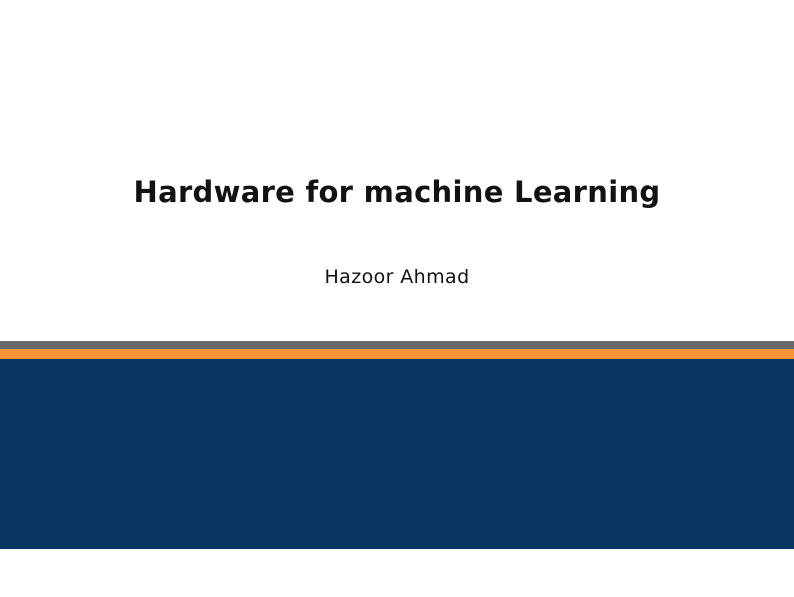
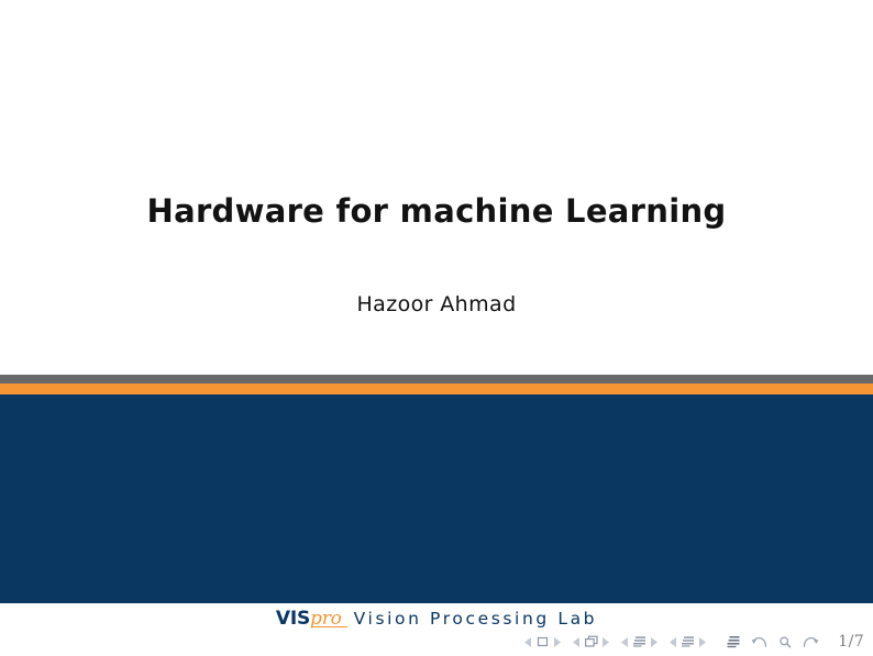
  Hardware for machine Learning
  Hazoor Ahmad
+ VISpro Vision Processing Lab
+ 1/7
